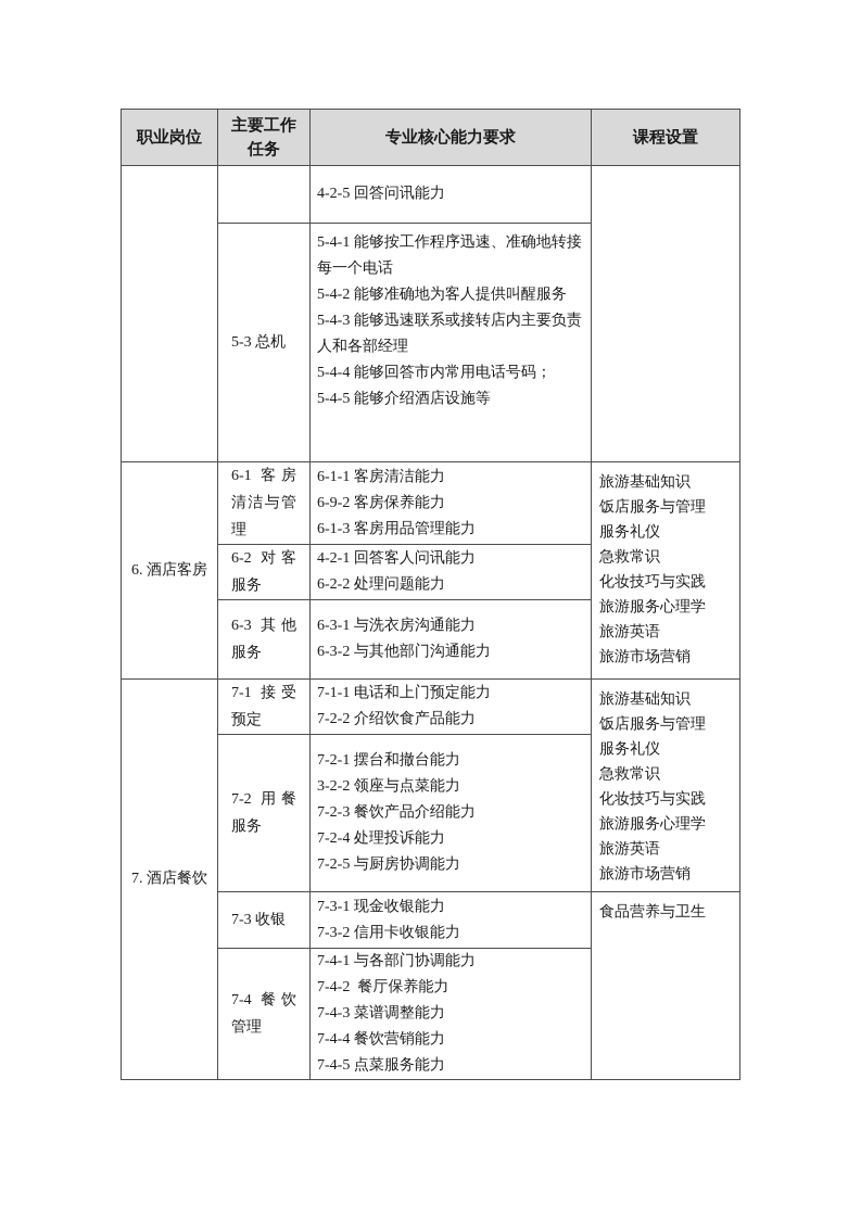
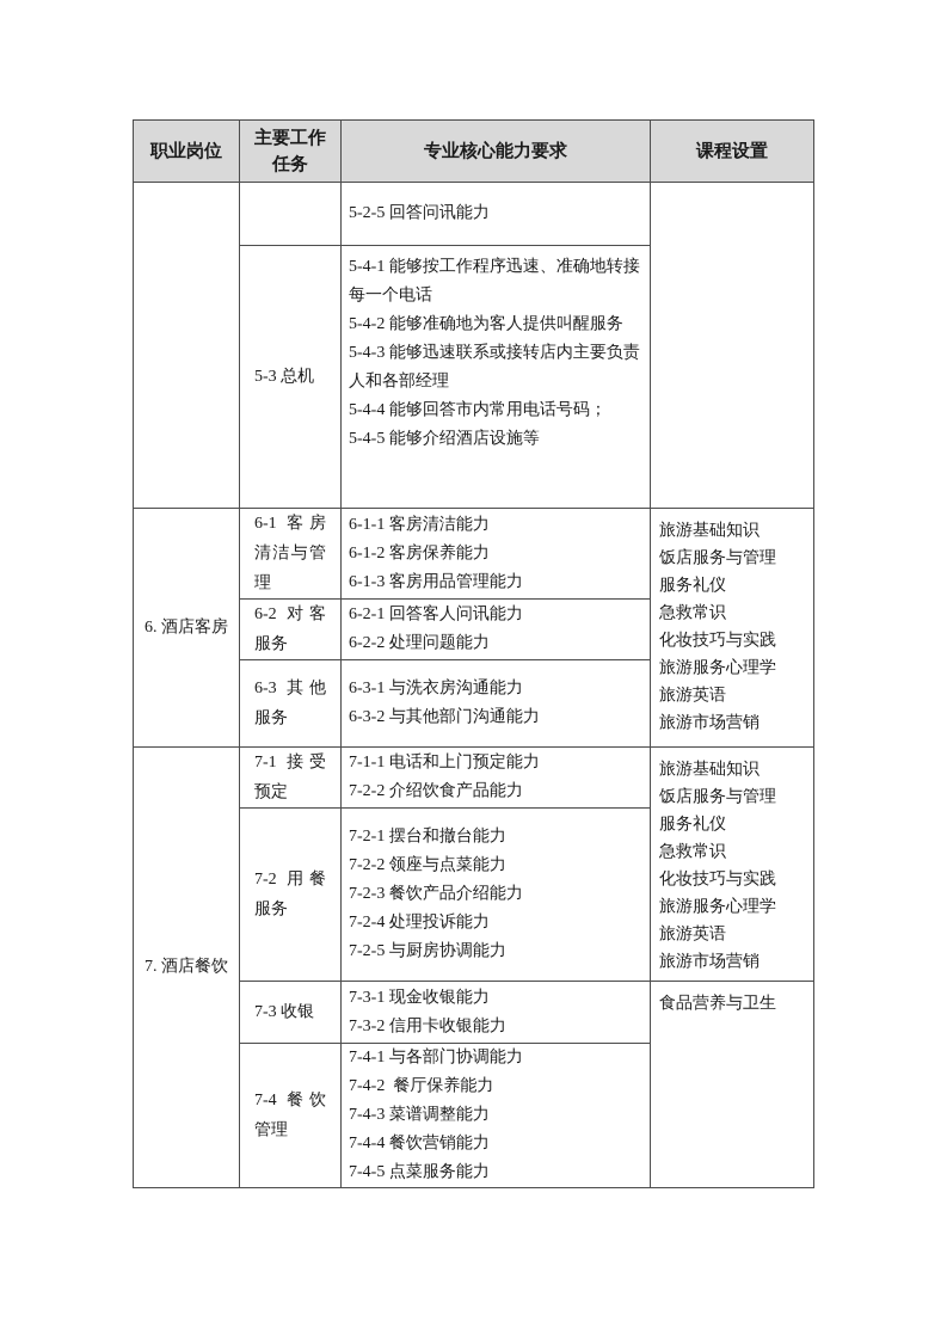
  职业岗位	主要工作任务	专业核心能力要求	课程设置
- 		4-2-5 回答问讯能力
+ 		5-2-5 回答问讯能力
  5-3 总机	5-4-1 能够按工作程序迅速、准确地转接每一个电话 5-4-2 能够准确地为客人提供叫醒服务 5-4-3 能够迅速联系或接转店内主要负责人和各部经理 5-4-4 能够回答市内常用电话号码； 5-4-5 能够介绍酒店设施等
- 6. 酒店客房	6-1 客房清洁与管理	6-1-1 客房清洁能力 6-9-2 客房保养能力 6-1-3 客房用品管理能力	旅游基础知识 饭店服务与管理 服务礼仪 急救常识 化妆技巧与实践 旅游服务心理学 旅游英语 旅游市场营销
+ 6. 酒店客房	6-1 客房清洁与管理	6-1-1 客房清洁能力 6-1-2 客房保养能力 6-1-3 客房用品管理能力	旅游基础知识 饭店服务与管理 服务礼仪 急救常识 化妆技巧与实践 旅游服务心理学 旅游英语 旅游市场营销
- 6-2 对客服务	4-2-1 回答客人问讯能力 6-2-2 处理问题能力
+ 6-2 对客服务	6-2-1 回答客人问讯能力 6-2-2 处理问题能力
  6-3 其他服务	6-3-1 与洗衣房沟通能力 6-3-2 与其他部门沟通能力
  7. 酒店餐饮	7-1 接受预定	7-1-1 电话和上门预定能力 7-2-2 介绍饮食产品能力	旅游基础知识 饭店服务与管理 服务礼仪 急救常识 化妆技巧与实践 旅游服务心理学 旅游英语 旅游市场营销
- 7-2 用餐服务	7-2-1 摆台和撤台能力 3-2-2 领座与点菜能力 7-2-3 餐饮产品介绍能力 7-2-4 处理投诉能力 7-2-5 与厨房协调能力
+ 7-2 用餐服务	7-2-1 摆台和撤台能力 7-2-2 领座与点菜能力 7-2-3 餐饮产品介绍能力 7-2-4 处理投诉能力 7-2-5 与厨房协调能力
  7-3 收银	7-3-1 现金收银能力 7-3-2 信用卡收银能力	食品营养与卫生
  7-4 餐饮管理	7-4-1 与各部门协调能力 7-4-2 餐厅保养能力 7-4-3 菜谱调整能力 7-4-4 餐饮营销能力 7-4-5 点菜服务能力
